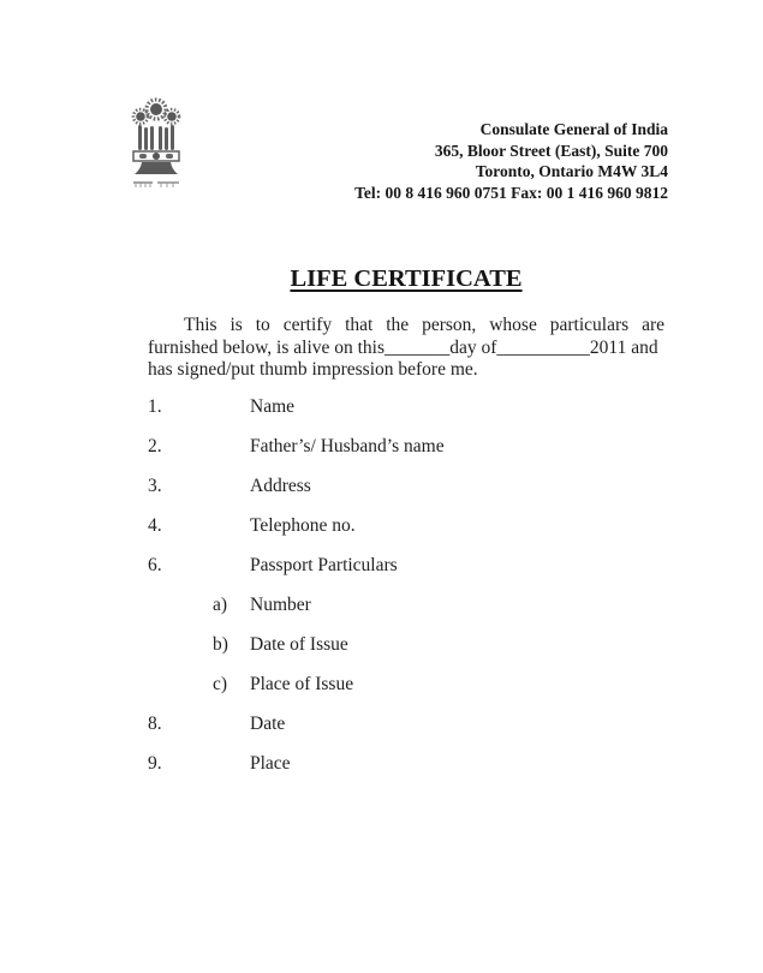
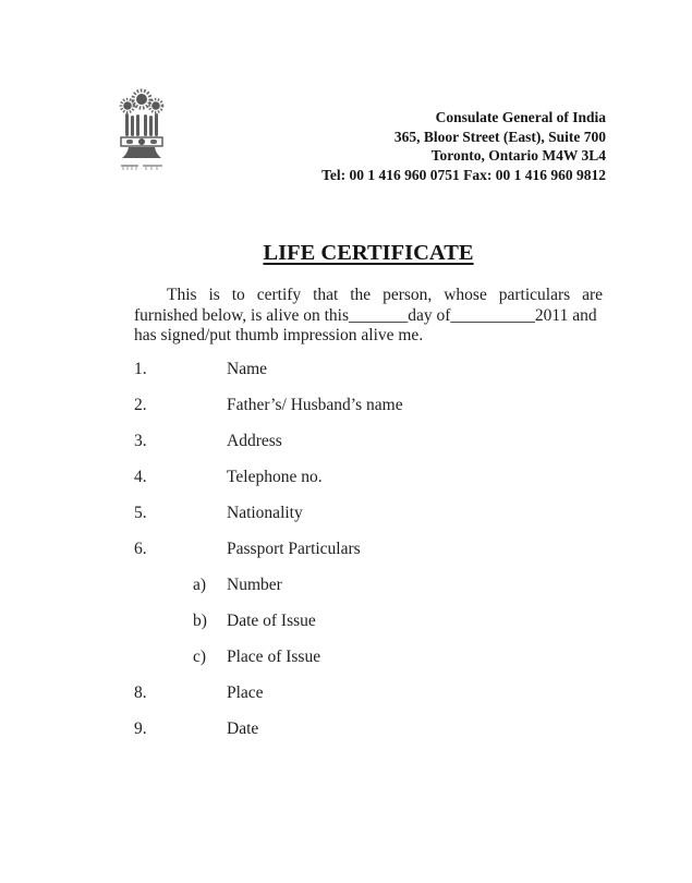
  Consulate General of India
  365, Bloor Street (East), Suite 700
  Toronto, Ontario M4W 3L4
- Tel: 00 8 416 960 0751 Fax: 00 1 416 960 9812
+ Tel: 00 1 416 960 0751 Fax: 00 1 416 960 9812
  LIFE CERTIFICATE
  This is to certify that the person, whose particulars are
  furnished below, is alive on this_______day of__________2011 and
- has signed/put thumb impression before me.
+ has signed/put thumb impression alive me.
  1.
  Name
  2.
  Father’s/ Husband’s name
  3.
  Address
  4.
  Telephone no.
+ 5.
+ Nationality
  6.
  Passport Particulars
  a)
  Number
  b)
  Date of Issue
  c)
  Place of Issue
  8.
- Date
+ Place
  9.
- Place
+ Date
